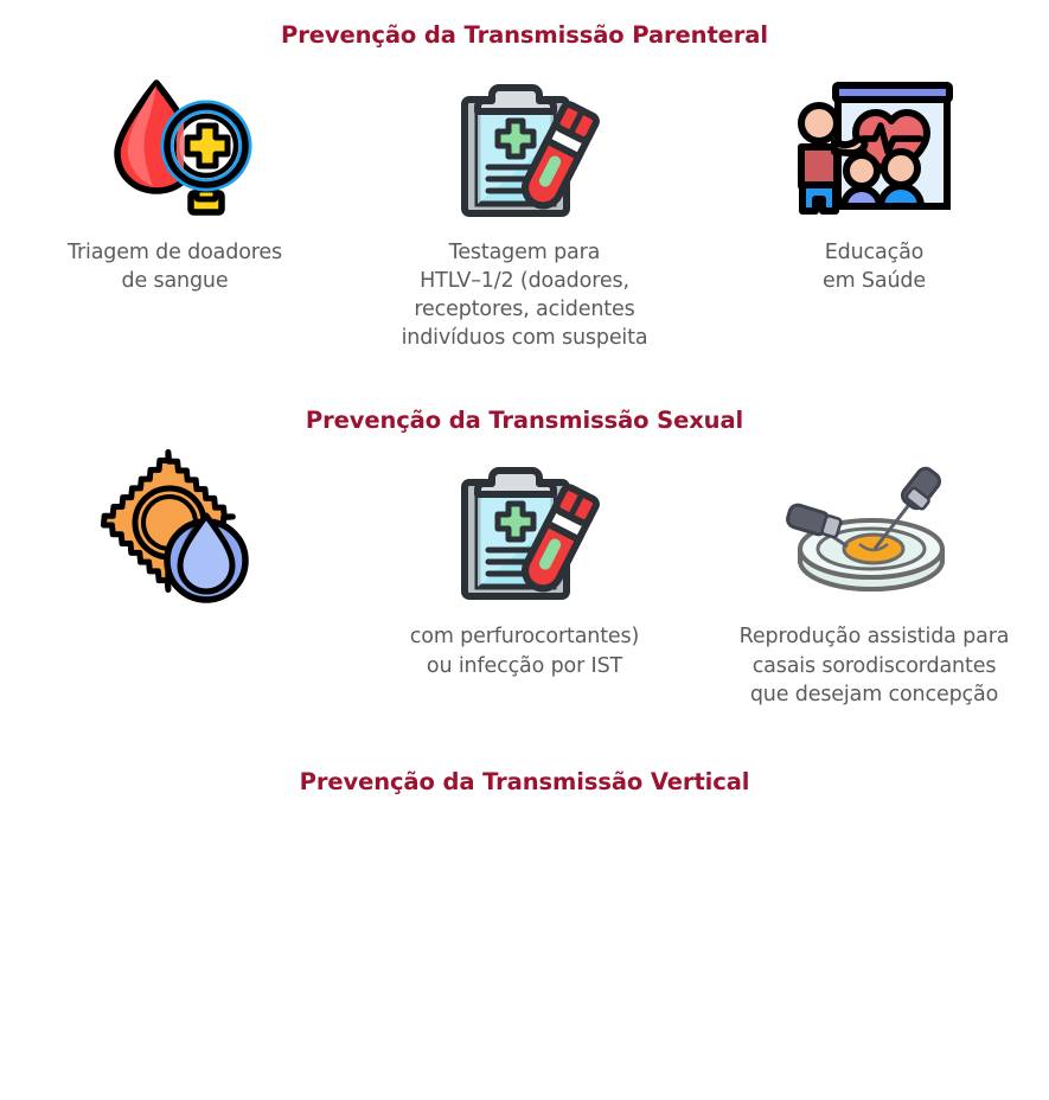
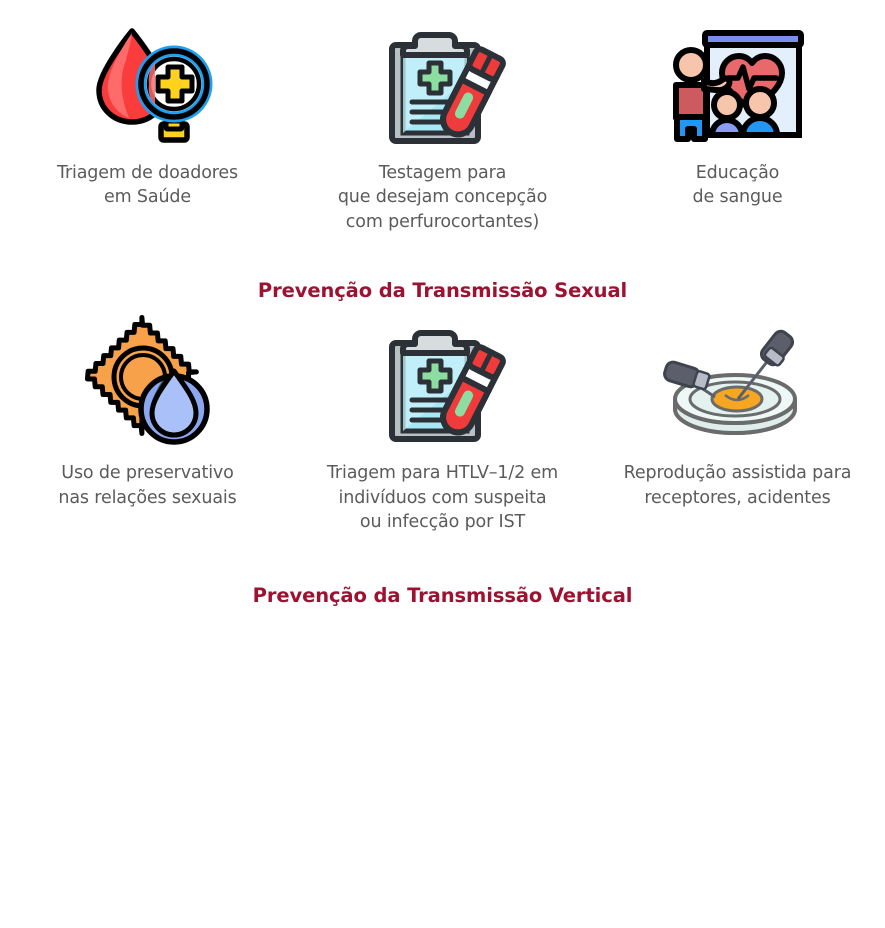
- Prevenção da Transmissão Parenteral
  Triagem de doadores
- de sangue
+ em Saúde
  Testagem para
- HTLV–1/2 (doadores,
- receptores, acidentes
+ que desejam concepção
- indivíduos com suspeita
+ com perfurocortantes)
  Educação
- em Saúde
+ de sangue
  Prevenção da Transmissão Sexual
+ Uso de preservativo
+ nas relações sexuais
+ Triagem para HTLV–1/2 em
- com perfurocortantes)
+ indivíduos com suspeita
  ou infecção por IST
  Reprodução assistida para
- casais sorodiscordantes
- que desejam concepção
+ receptores, acidentes
  Prevenção da Transmissão Vertical
